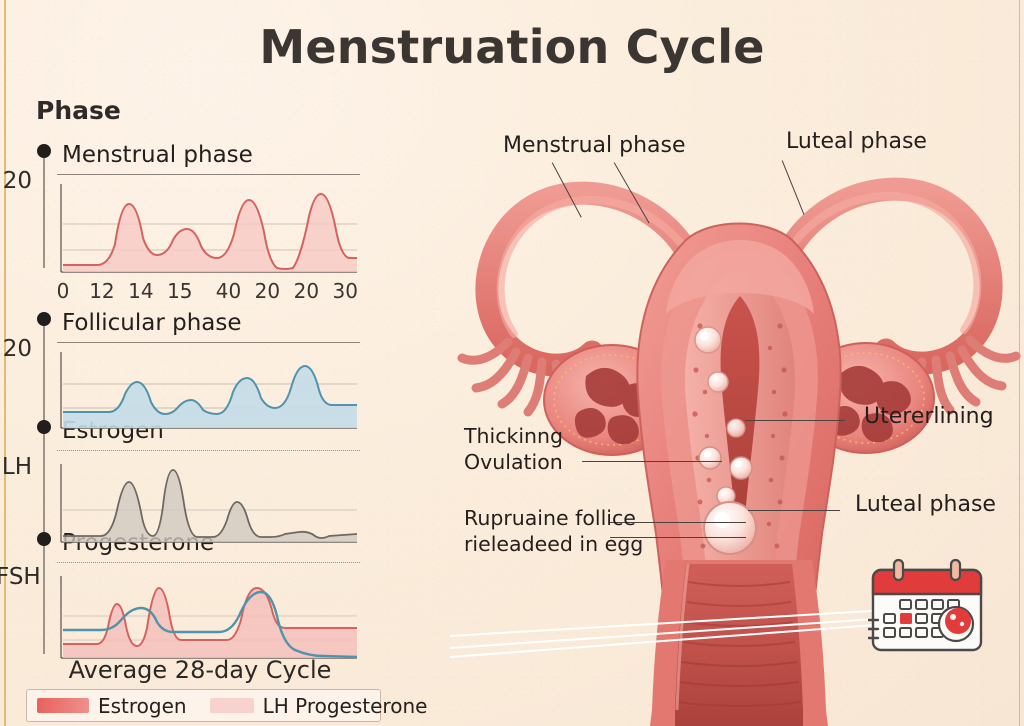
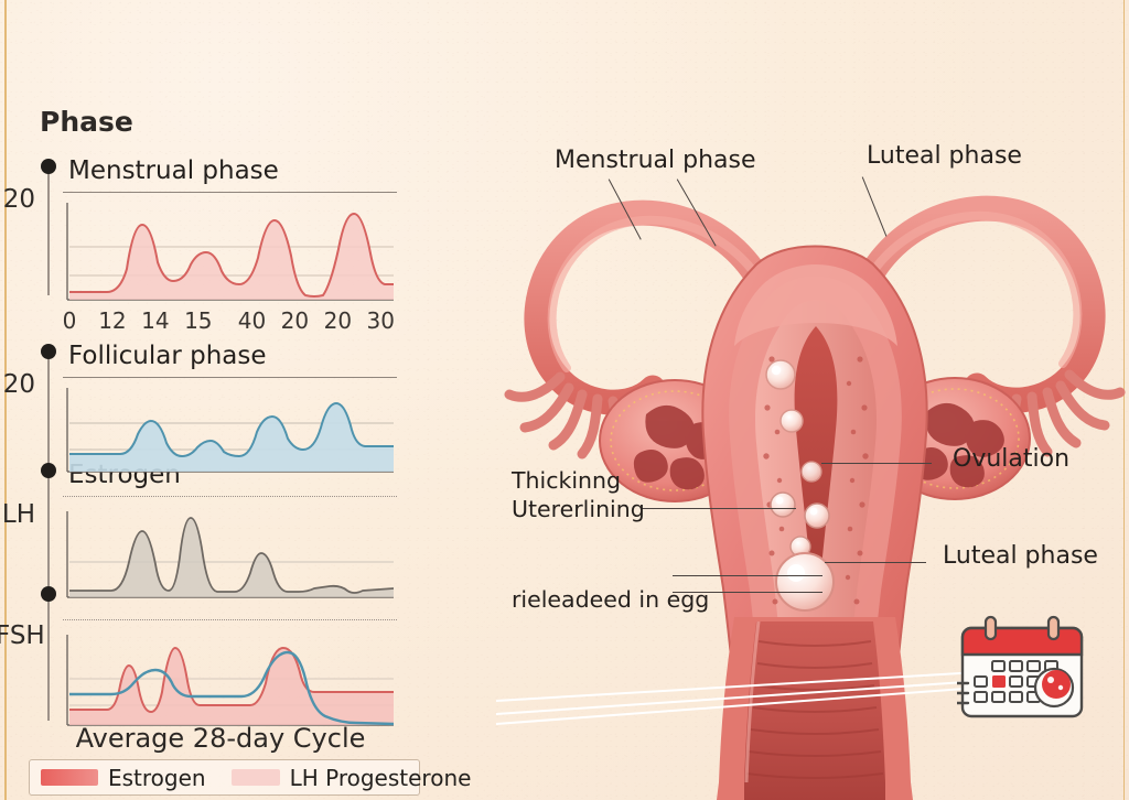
- Menstruation Cycle
  Phase
  20
  20
  LH
  FSH
  Menstrual phase
  Follicular phase
  Estrogen
- Progesterone
  0
  12
  14
  15
  40
  20
  20
  30
  Average 28-day Cycle
  Estrogen
  LH Progesterone
  Menstrual phase
  Luteal phase
  Thickinng
- Ovulation
+ Utererlining
- Rupruaine follice
  rieleadeed in egg
- Utererlining
+ Ovulation
  Luteal phase
